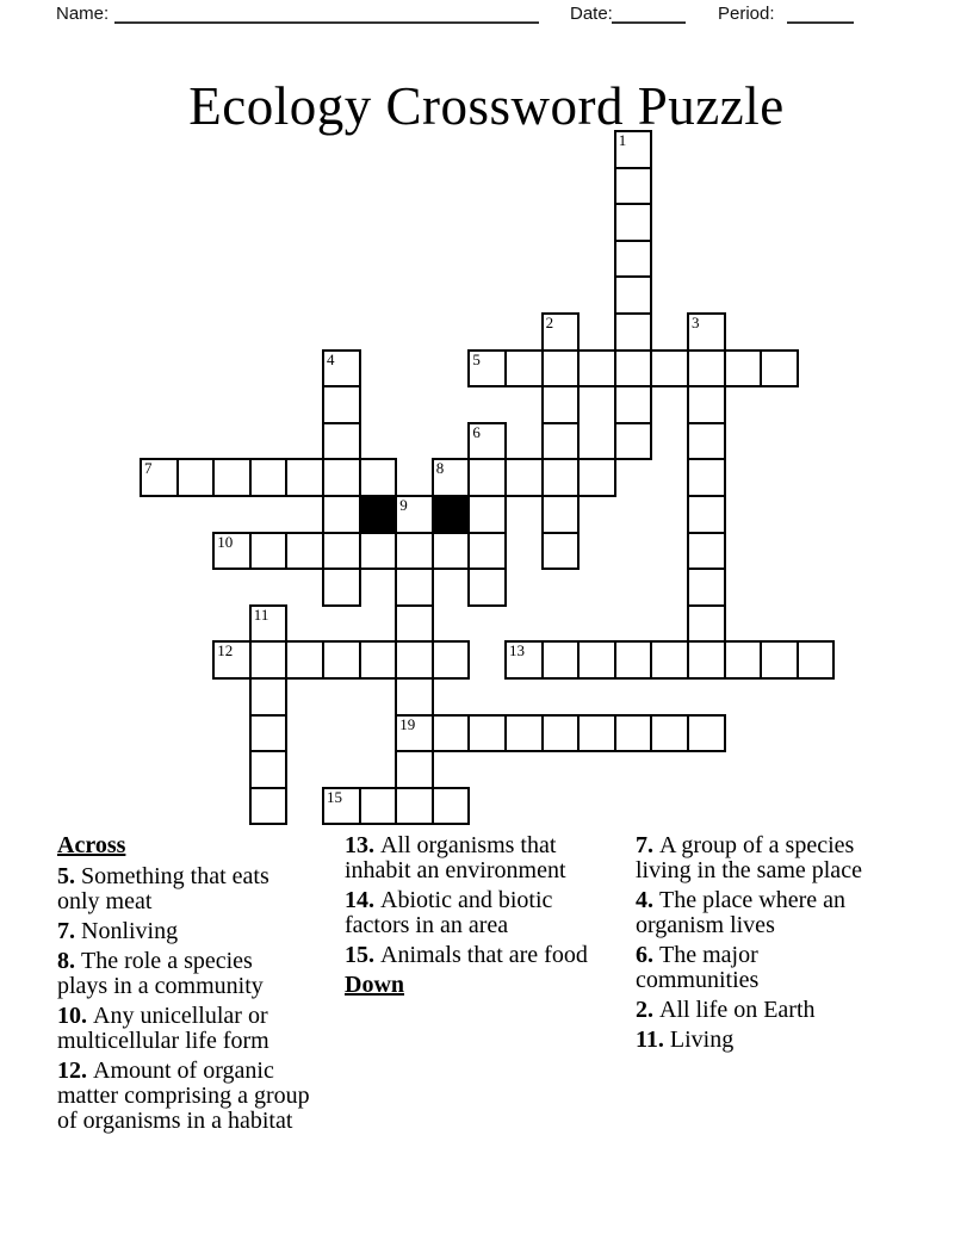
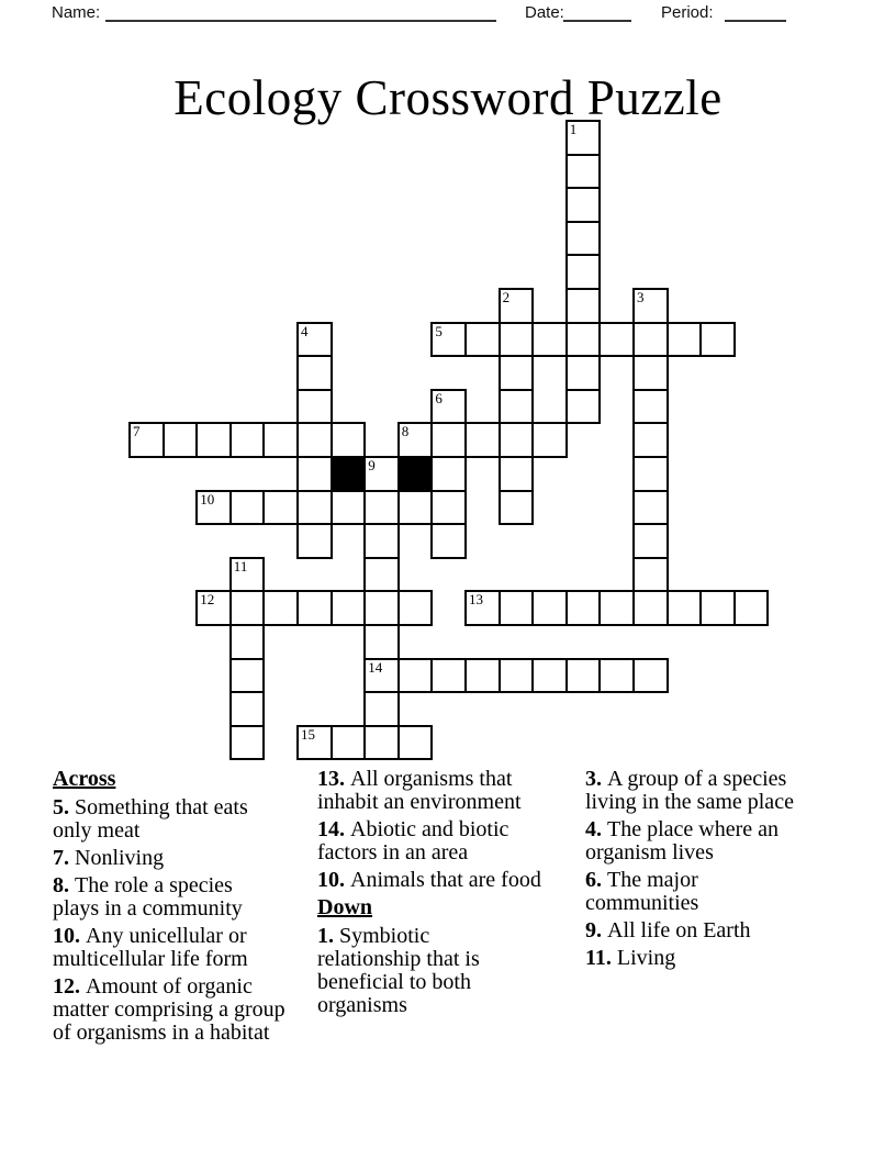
  Name:
  Date:
  Period:
  Ecology Crossword Puzzle
  1
  2
  3
  4
  5
  6
  7
  8
  9
  10
  11
  12
  13
- 19
+ 14
  15
  Across
  5. Something that eats
  only meat
  7. Nonliving
  8. The role a species
  plays in a community
  10. Any unicellular or
  multicellular life form
  12. Amount of organic
  matter comprising a group
  of organisms in a habitat
  13. All organisms that
  inhabit an environment
  14. Abiotic and biotic
  factors in an area
- 15. Animals that are food
+ 10. Animals that are food
  Down
+ 1. Symbiotic
+ relationship that is
+ beneficial to both
+ organisms
- 7. A group of a species
+ 3. A group of a species
  living in the same place
  4. The place where an
  organism lives
  6. The major
  communities
- 2. All life on Earth
+ 9. All life on Earth
  11. Living
